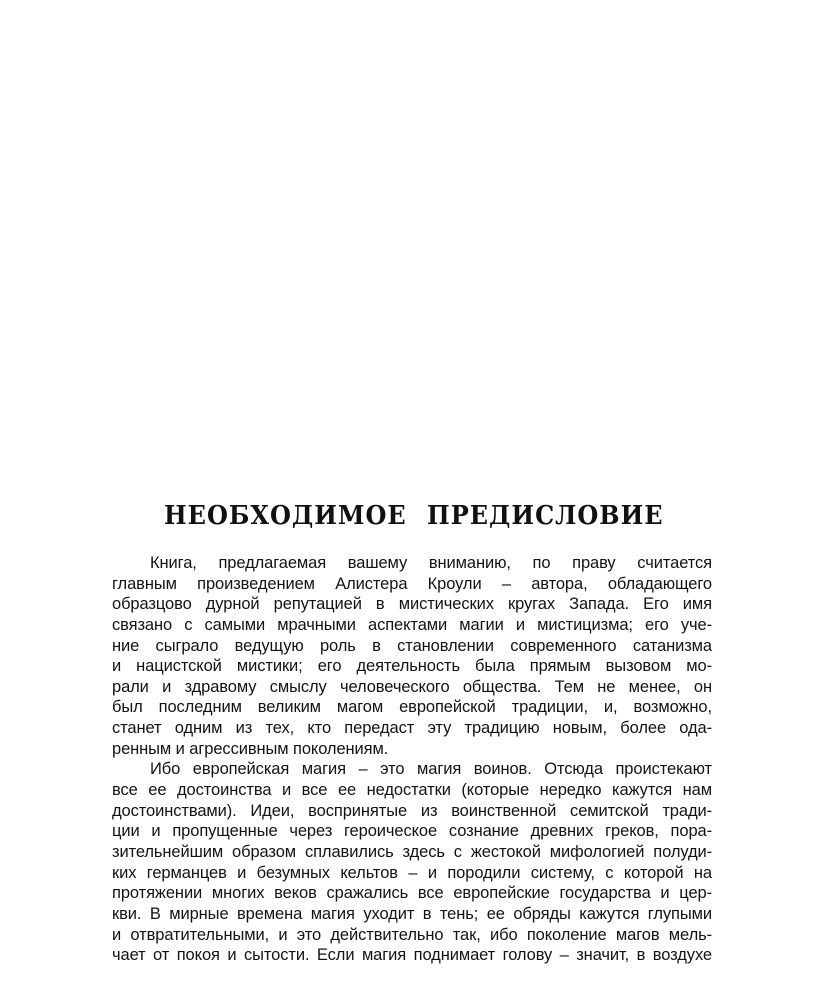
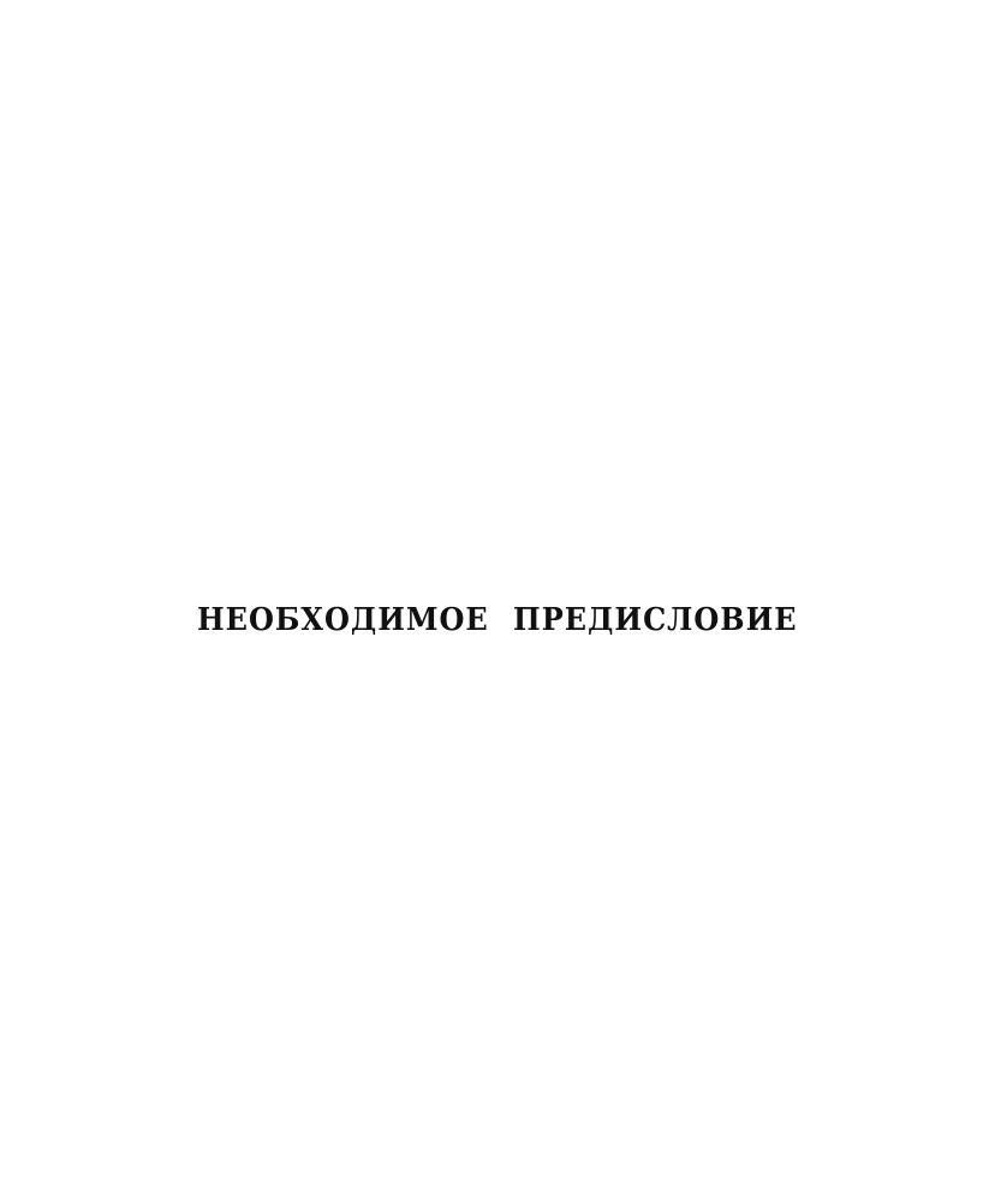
  НЕОБХОДИМОЕ ПРЕДИСЛОВИЕ
- Книга, предлагаемая вашему вниманию, по праву считается
- главным произведением Алистера Кроули – автора, обладающего
- образцово дурной репутацией в мистических кругах Запада. Его имя
- связано с самыми мрачными аспектами магии и мистицизма; его уче-
- ние сыграло ведущую роль в становлении современного сатанизма
- и нацистской мистики; его деятельность была прямым вызовом мо-
- рали и здравому смыслу человеческого общества. Тем не менее, он
- был последним великим магом европейской традиции, и, возможно,
- станет одним из тех, кто передаст эту традицию новым, более ода-
- ренным и агрессивным поколениям.
- Ибо европейская магия – это магия воинов. Отсюда проистекают
- все ее достоинства и все ее недостатки (которые нередко кажутся нам
- достоинствами). Идеи, воспринятые из воинственной семитской тради-
- ции и пропущенные через героическое сознание древних греков, пора-
- зительнейшим образом сплавились здесь с жестокой мифологией полуди-
- ких германцев и безумных кельтов – и породили систему, с которой на
- протяжении многих веков сражались все европейские государства и цер-
- кви. В мирные времена магия уходит в тень; ее обряды кажутся глупыми
- и отвратительными, и это действительно так, ибо поколение магов мель-
- чает от покоя и сытости. Если магия поднимает голову – значит, в воздухе
